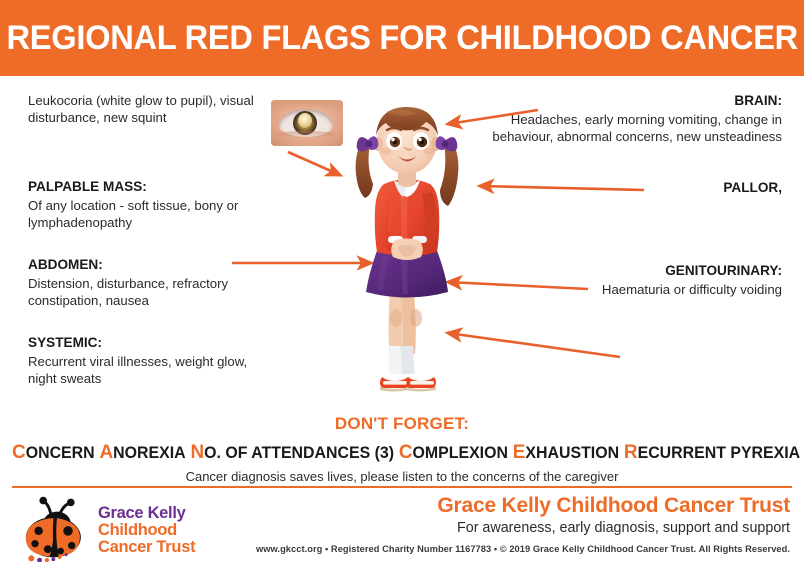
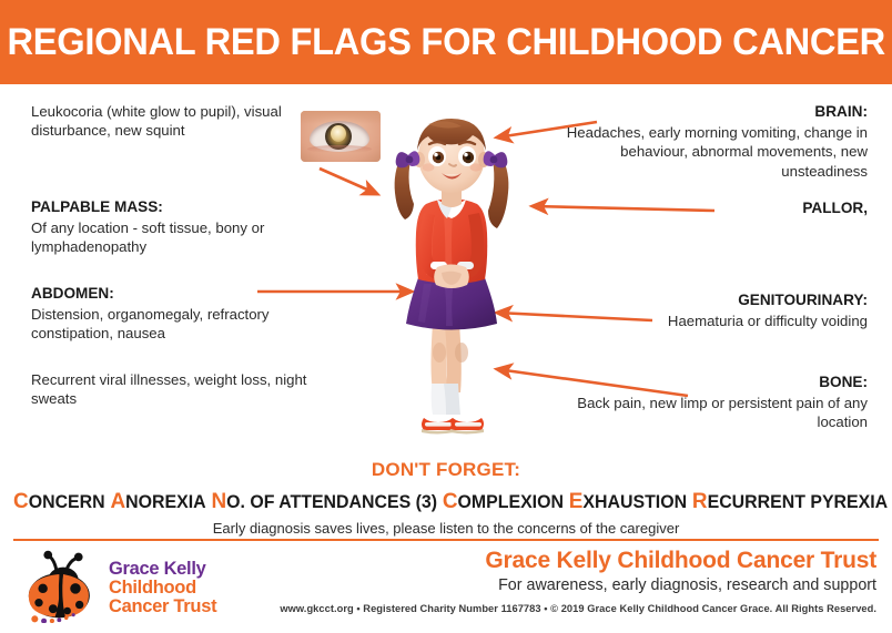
  REGIONAL RED FLAGS FOR CHILDHOOD CANCER
  Leukocoria (white glow to pupil), visual disturbance, new squint
  PALPABLE MASS:
  Of any location - soft tissue, bony or lymphadenopathy
  ABDOMEN:
- Distension, disturbance, refractory constipation, nausea
+ Distension, organomegaly, refractory constipation, nausea
- SYSTEMIC:
- Recurrent viral illnesses, weight glow, night sweats
+ Recurrent viral illnesses, weight loss, night sweats
  BRAIN:
- Headaches, early morning vomiting, change in behaviour, abnormal concerns, new unsteadiness
+ Headaches, early morning vomiting, change in behaviour, abnormal movements, new unsteadiness
  PALLOR,
  GENITOURINARY:
  Haematuria or difficulty voiding
+ BONE:
+ Back pain, new limp or persistent pain of any location
  DON'T FORGET:
  CONCERN ANOREXIA NO. OF ATTENDANCES (3) COMPLEXION EXHAUSTION RECURRENT PYREXIA
- Cancer diagnosis saves lives, please listen to the concerns of the caregiver
+ Early diagnosis saves lives, please listen to the concerns of the caregiver
  Grace Kelly
  Childhood
  Cancer Trust
  Grace Kelly Childhood Cancer Trust
- For awareness, early diagnosis, support and support
+ For awareness, early diagnosis, research and support
- www.gkcct.org • Registered Charity Number 1167783 • © 2019 Grace Kelly Childhood Cancer Trust. All Rights Reserved.
+ www.gkcct.org • Registered Charity Number 1167783 • © 2019 Grace Kelly Childhood Cancer Grace. All Rights Reserved.
